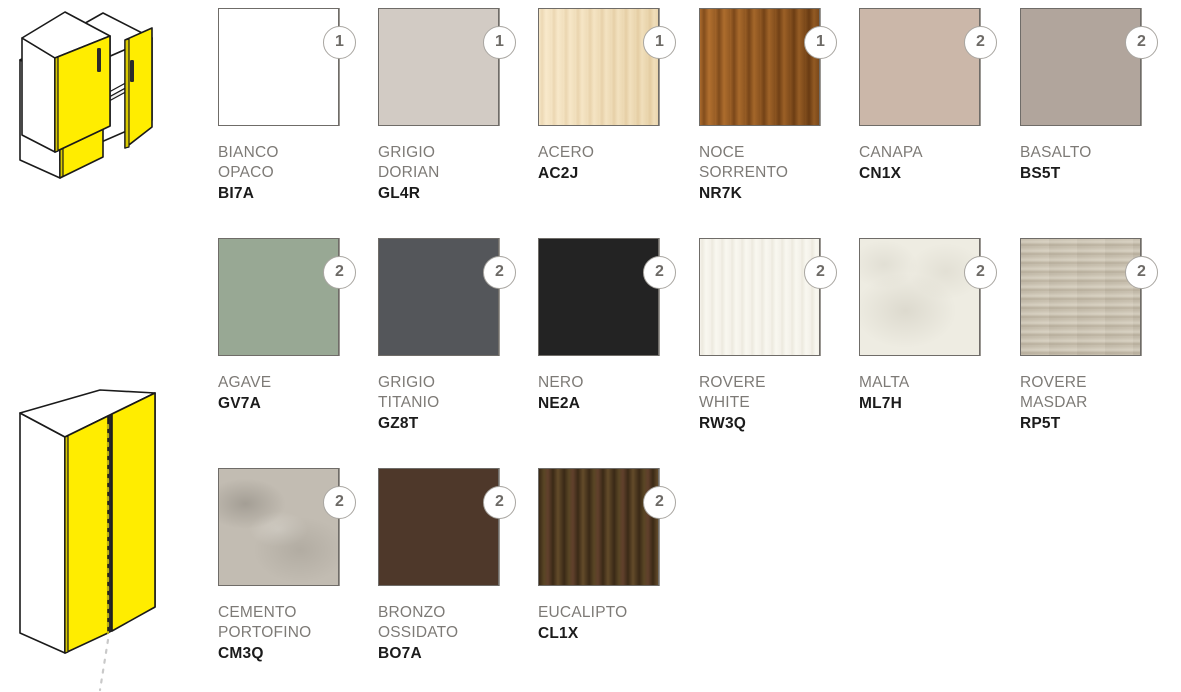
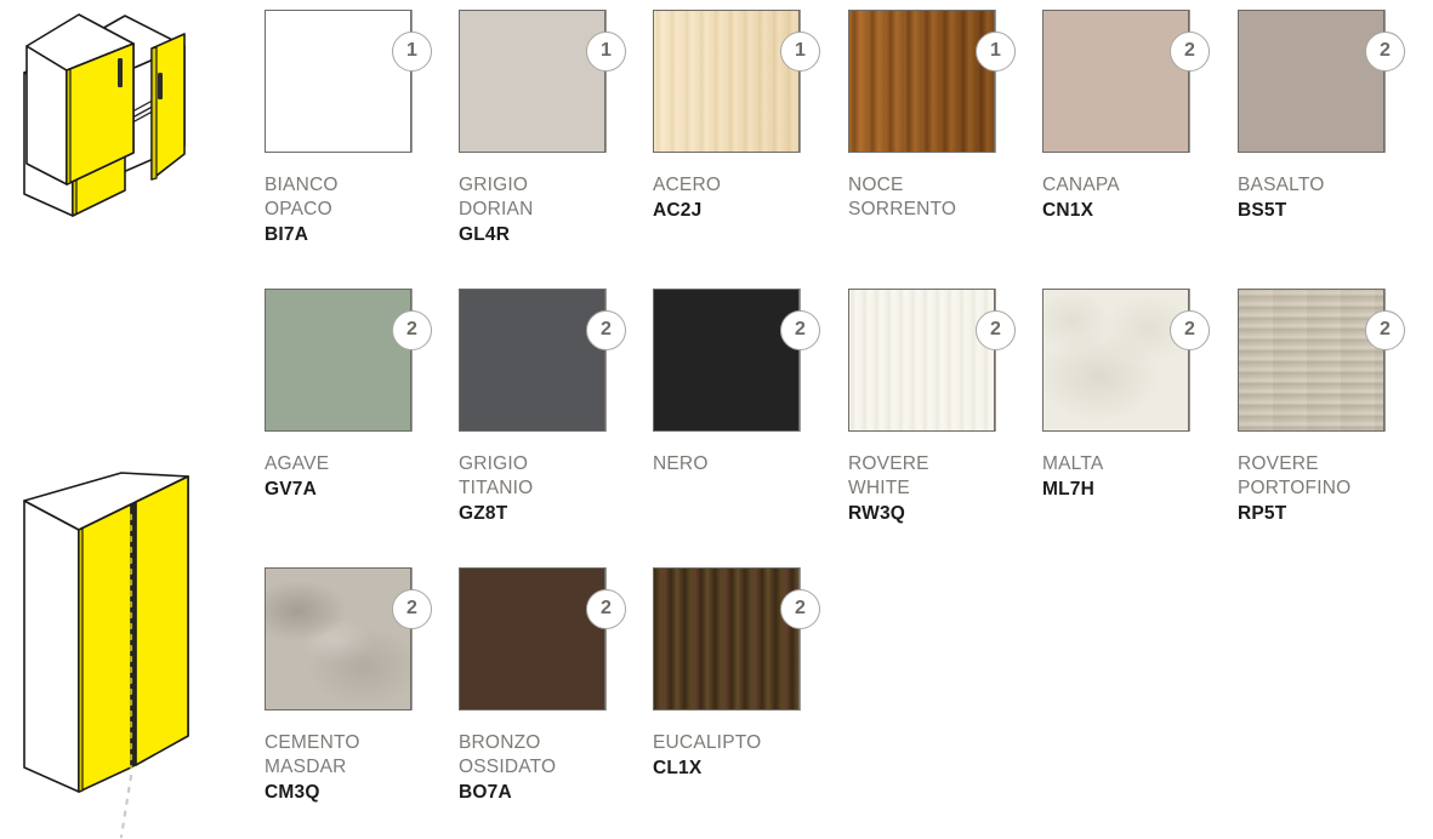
  1
  BIANCO
  OPACO
  BI7A
  1
  GRIGIO
  DORIAN
  GL4R
  1
  ACERO
  AC2J
  1
  NOCE
  SORRENTO
- NR7K
  2
  CANAPA
  CN1X
  2
  BASALTO
  BS5T
  2
  AGAVE
  GV7A
  2
  GRIGIO
  TITANIO
  GZ8T
  2
  NERO
- NE2A
  2
  ROVERE
  WHITE
  RW3Q
  2
  MALTA
  ML7H
  2
  ROVERE
- MASDAR
+ PORTOFINO
  RP5T
  2
  CEMENTO
- PORTOFINO
+ MASDAR
  CM3Q
  2
  BRONZO
  OSSIDATO
  BO7A
  2
  EUCALIPTO
  CL1X
